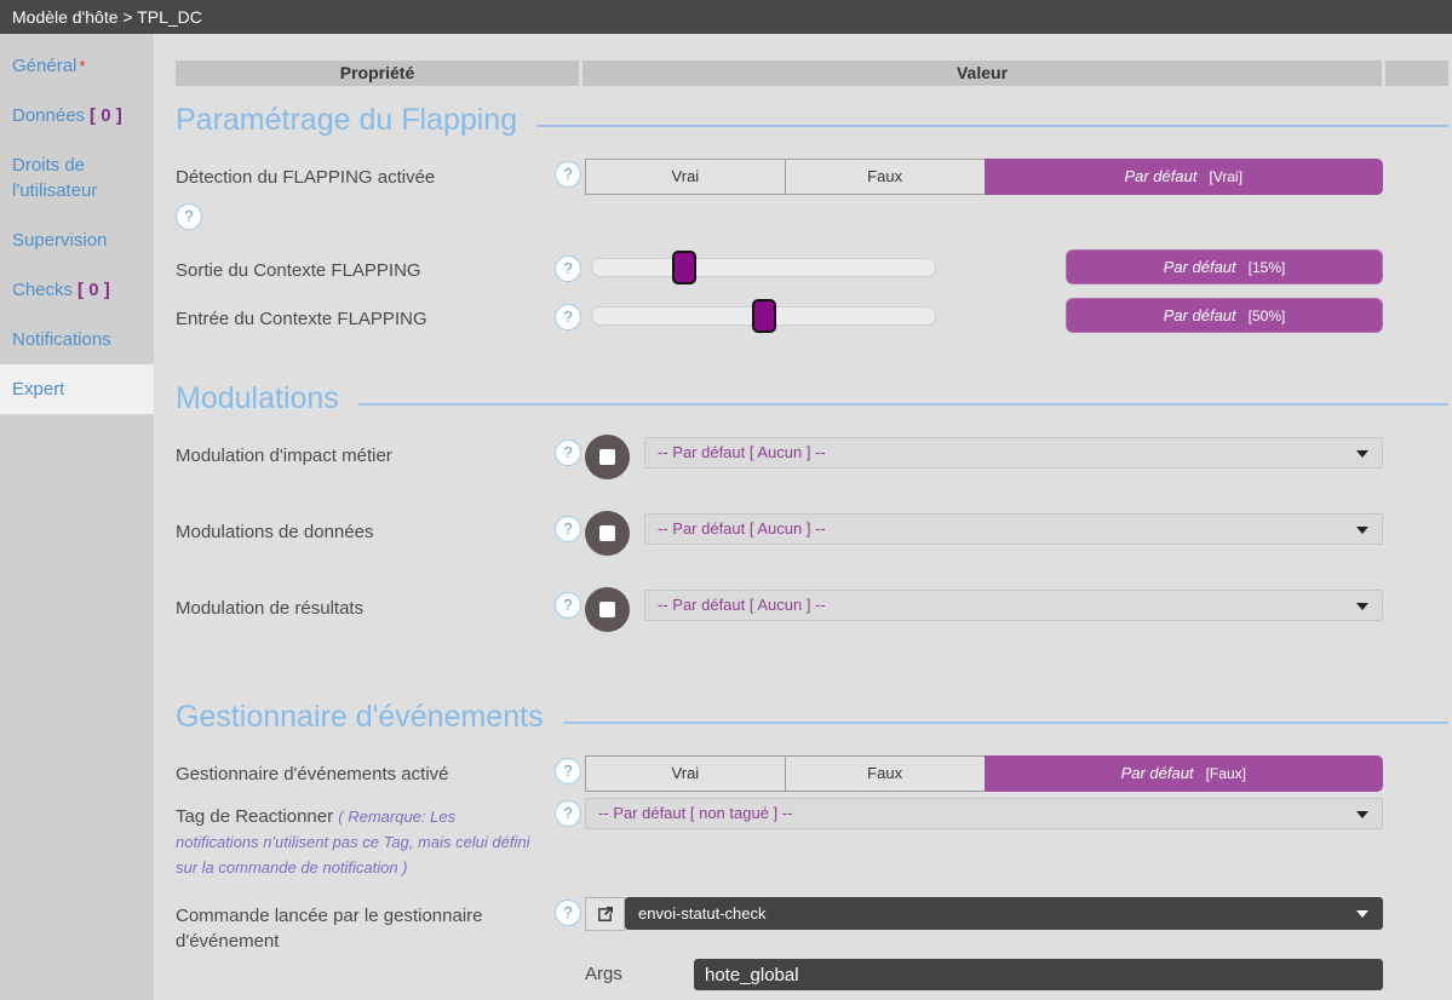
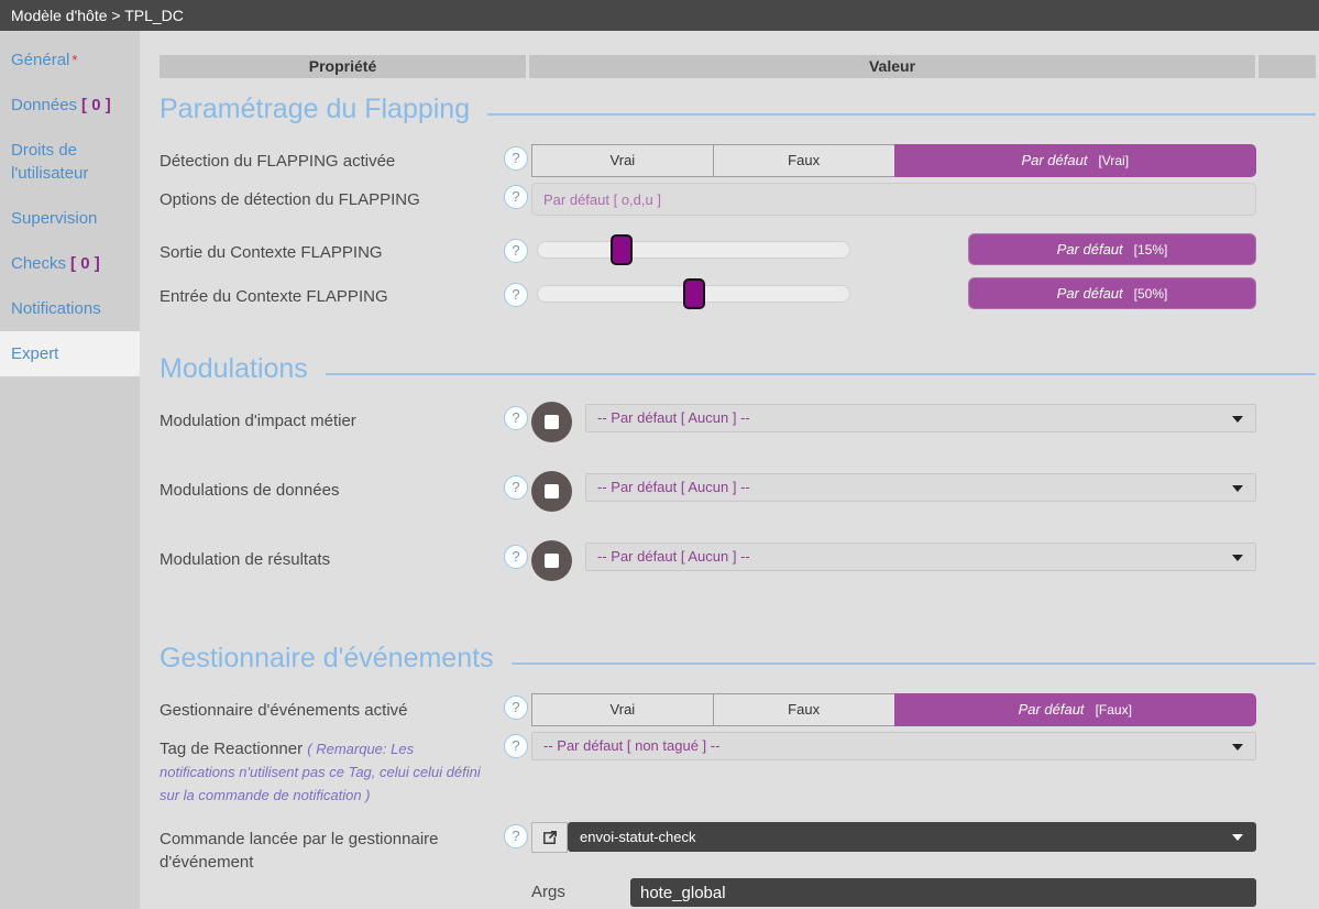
  Modèle d'hôte > TPL_DC
  Général *
  Données [ 0 ]
  Droits de l'utilisateur
  Supervision
  Checks [ 0 ]
  Notifications
  Expert
  Propriété
  Valeur
  Paramétrage du Flapping
  Détection du FLAPPING activée
  ?
  Vrai
  Faux
  Par défaut [Vrai]
+ Options de détection du FLAPPING
  ?
+ Par défaut [ o,d,u ]
  Sortie du Contexte FLAPPING
  ?
  Par défaut [15%]
  Entrée du Contexte FLAPPING
  ?
  Par défaut [50%]
  Modulations
  Modulation d'impact métier
  ?
  -- Par défaut [ Aucun ] --
  Modulations de données
  ?
  -- Par défaut [ Aucun ] --
  Modulation de résultats
  ?
  -- Par défaut [ Aucun ] --
  Gestionnaire d'événements
  Gestionnaire d'événements activé
  ?
  Vrai
  Faux
  Par défaut [Faux]
- Tag de Reactionner ( Remarque: Les notifications n'utilisent pas ce Tag, mais celui défini sur la commande de notification )
+ Tag de Reactionner ( Remarque: Les notifications n'utilisent pas ce Tag, celui celui défini sur la commande de notification )
  ?
  -- Par défaut [ non tagué ] --
  Commande lancée par le gestionnaire d'événement
  ?
  envoi-statut-check
  Args
  hote_global
